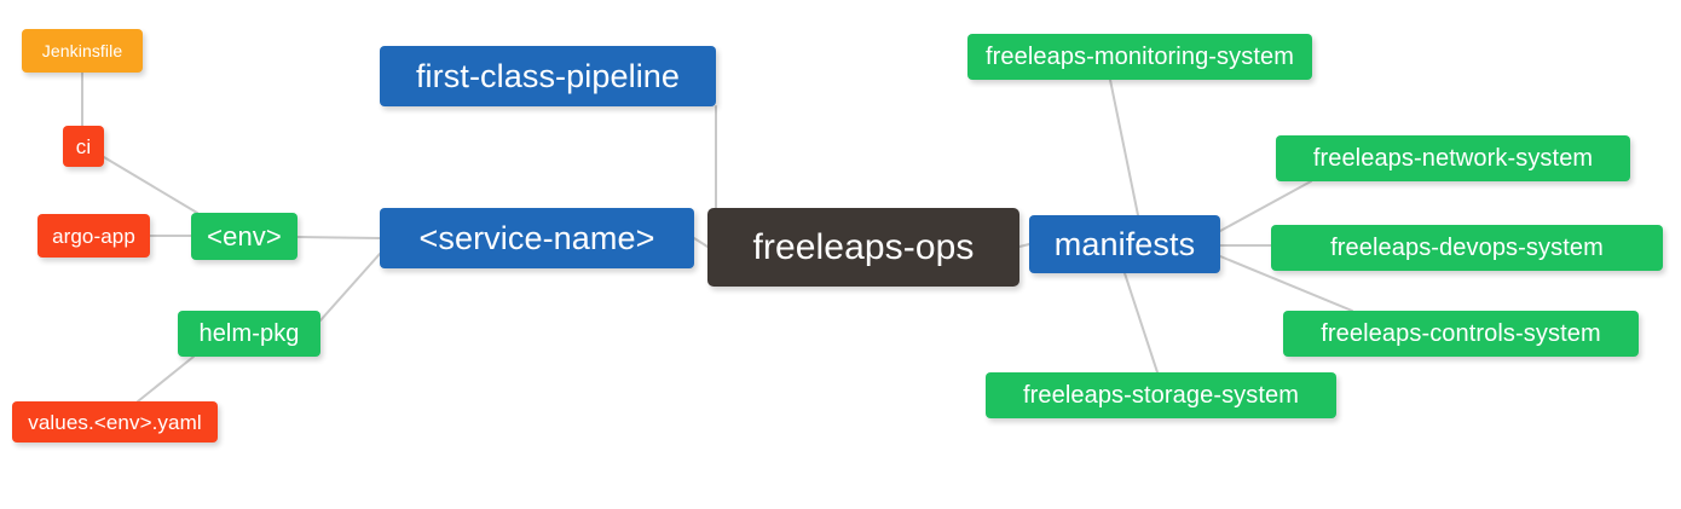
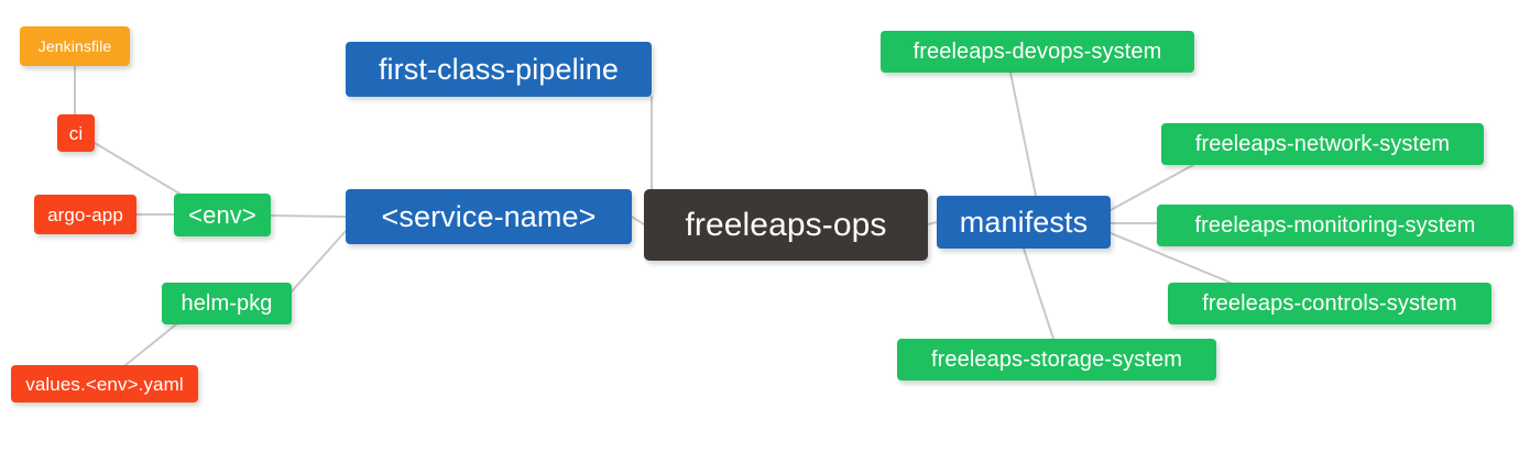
  Jenkinsfile
  ci
  argo-app
  <env>
  helm-pkg
  values.<env>.yaml
  first-class-pipeline
  <service-name>
  freeleaps-ops
  manifests
- freeleaps-monitoring-system
+ freeleaps-devops-system
  freeleaps-network-system
- freeleaps-devops-system
+ freeleaps-monitoring-system
  freeleaps-controls-system
  freeleaps-storage-system
